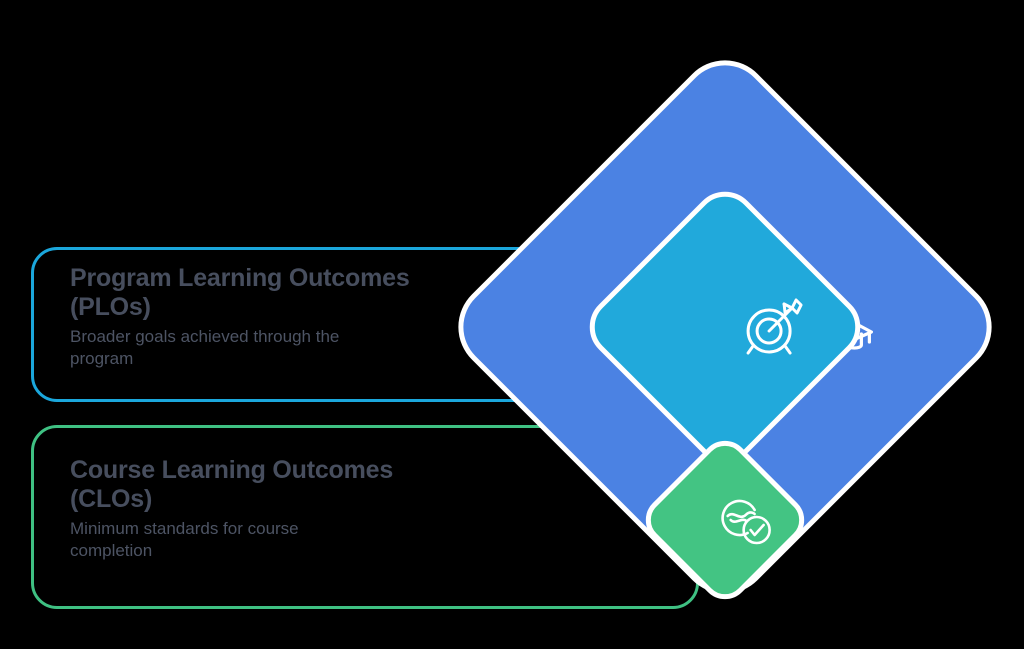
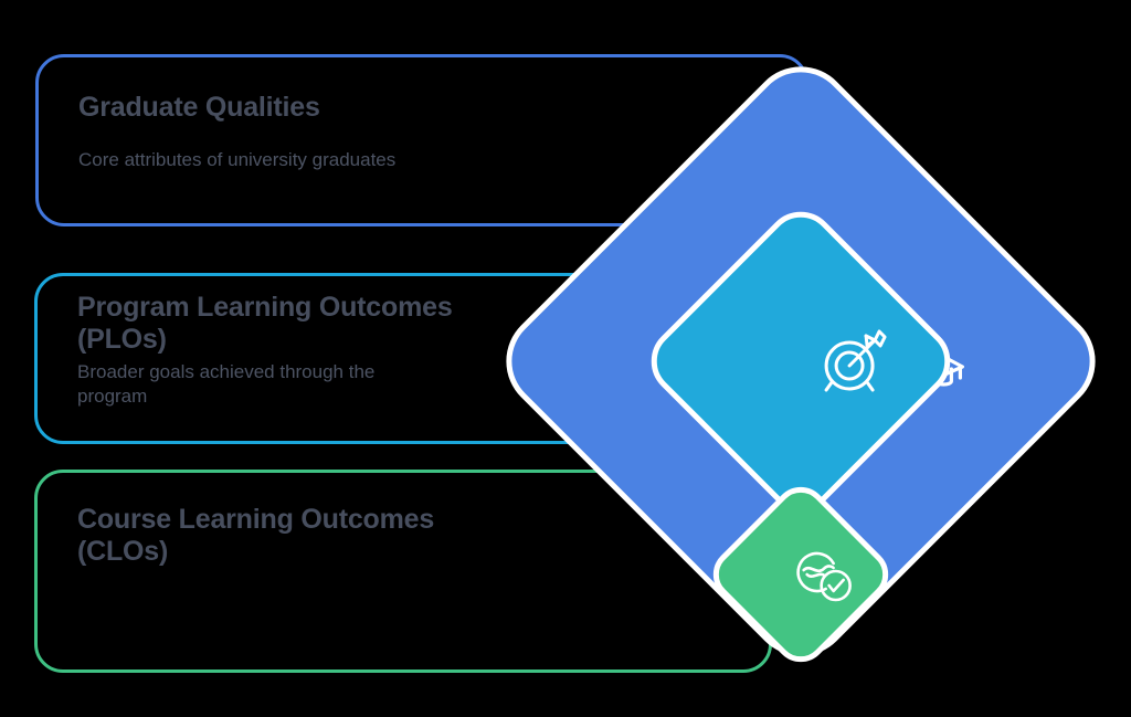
+ Graduate Qualities
+ Core attributes of university graduates
  Program Learning Outcomes
  (PLOs)
  Broader goals achieved through the
  program
  Course Learning Outcomes
  (CLOs)
- Minimum standards for course
- completion
